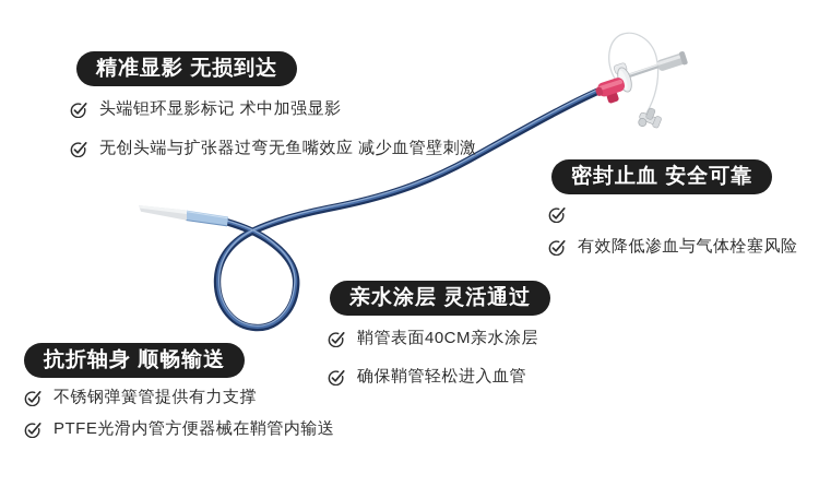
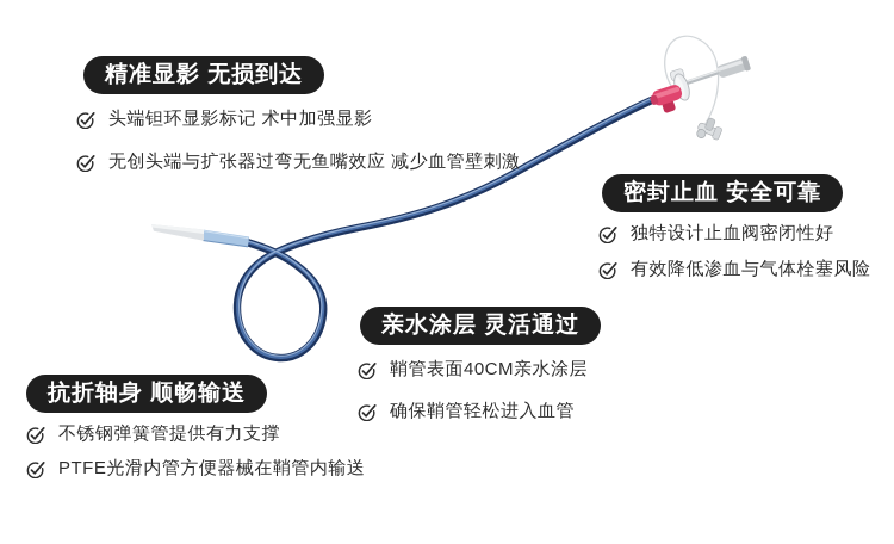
  精准显影 无损到达
  头端钽环显影标记 术中加强显影
  无创头端与扩张器过弯无鱼嘴效应 减少血管壁刺激
  密封止血 安全可靠
+ 独特设计止血阀密闭性好
  有效降低渗血与气体栓塞风险
  亲水涂层 灵活通过
  鞘管表面40CM亲水涂层
  确保鞘管轻松进入血管
  抗折轴身 顺畅输送
  不锈钢弹簧管提供有力支撑
  PTFE光滑内管方便器械在鞘管内输送
